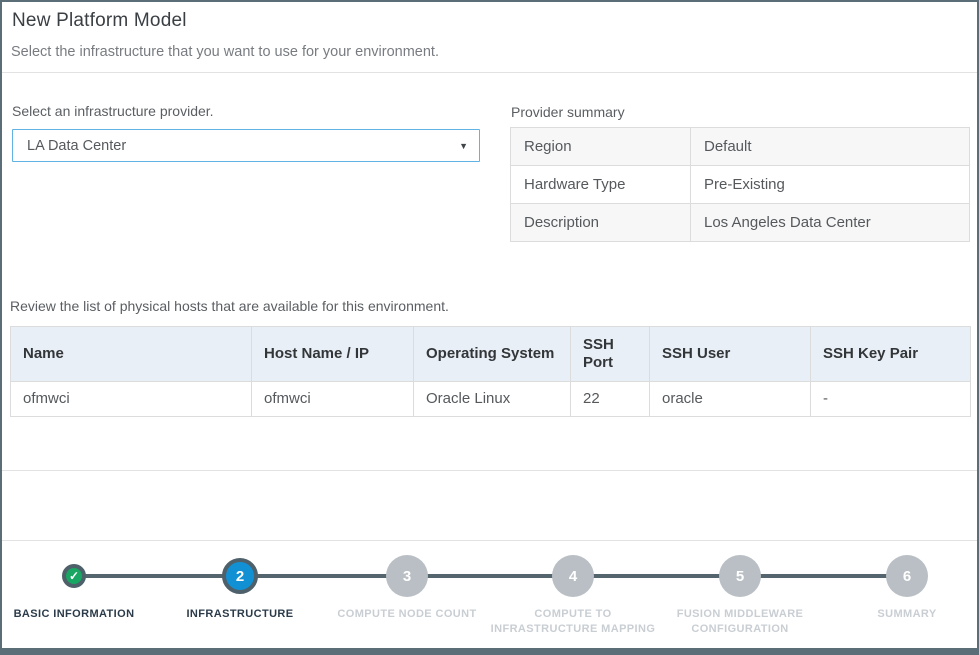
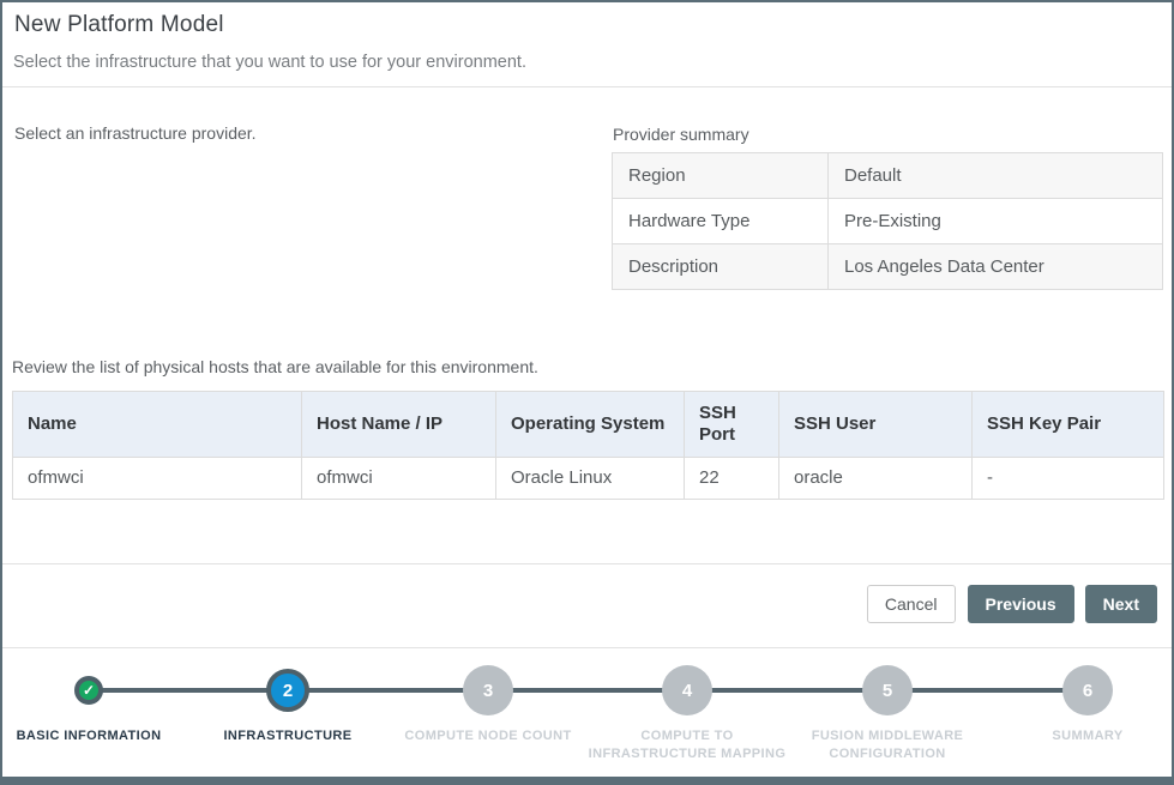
  New Platform Model
  Select the infrastructure that you want to use for your environment.
  Select an infrastructure provider.
- LA Data Center
- ▼
  Provider summary
  Region	Default
  Hardware Type	Pre-Existing
  Description	Los Angeles Data Center
  Review the list of physical hosts that are available for this environment.
  Name	Host Name / IP	Operating System	SSH Port	SSH User	SSH Key Pair
  ofmwci	ofmwci	Oracle Linux	22	oracle	-
+ Cancel
+ Previous
+ Next
  ✓
  BASIC INFORMATION
  2
  INFRASTRUCTURE
  3
  COMPUTE NODE COUNT
  4
  COMPUTE TO INFRASTRUCTURE MAPPING
  5
  FUSION MIDDLEWARE CONFIGURATION
  6
  SUMMARY
